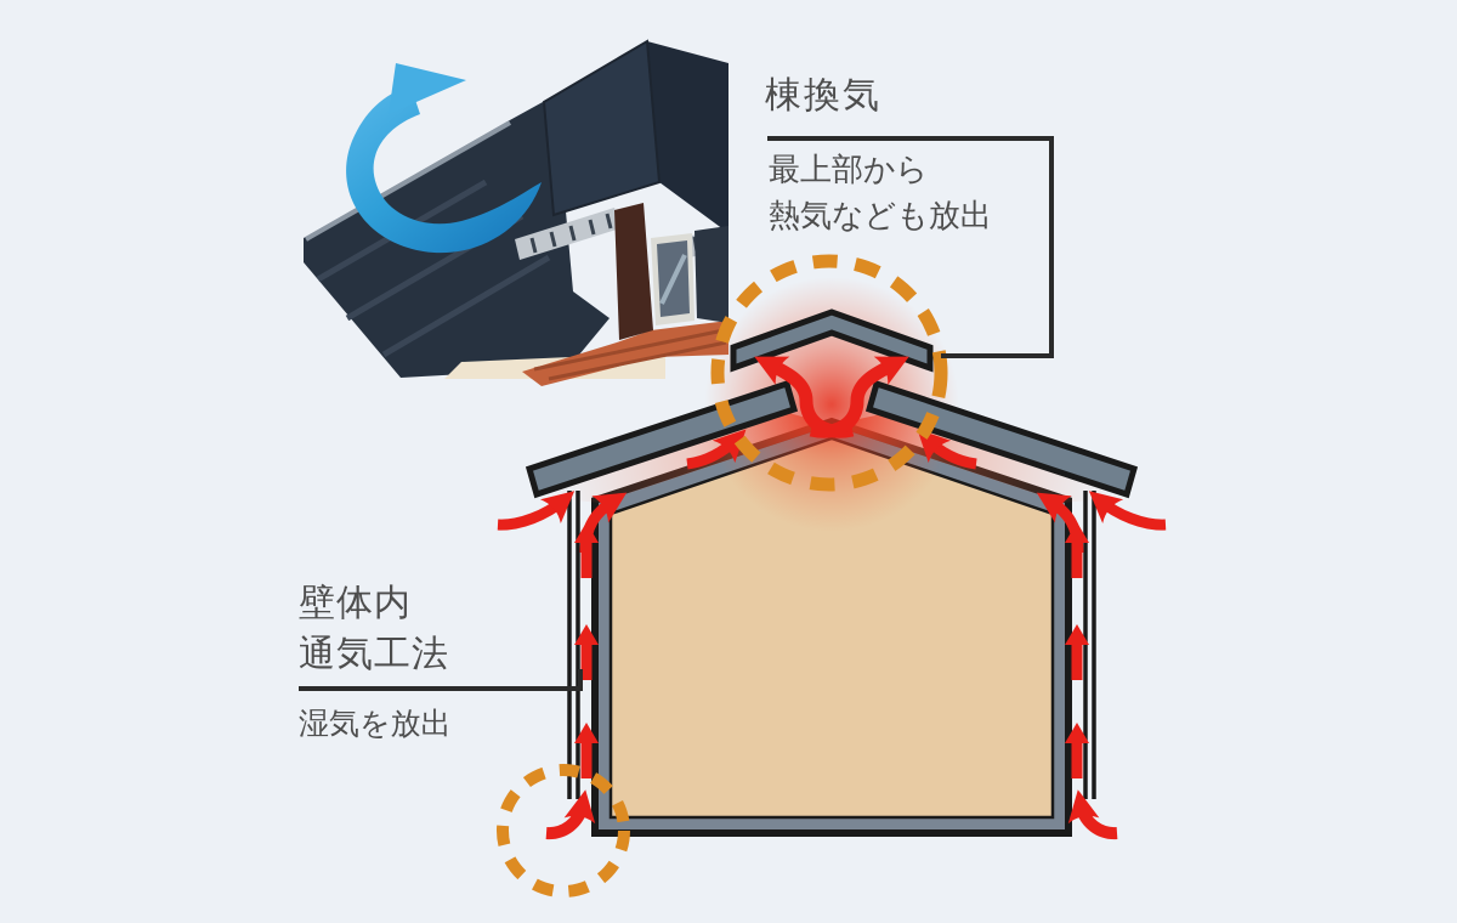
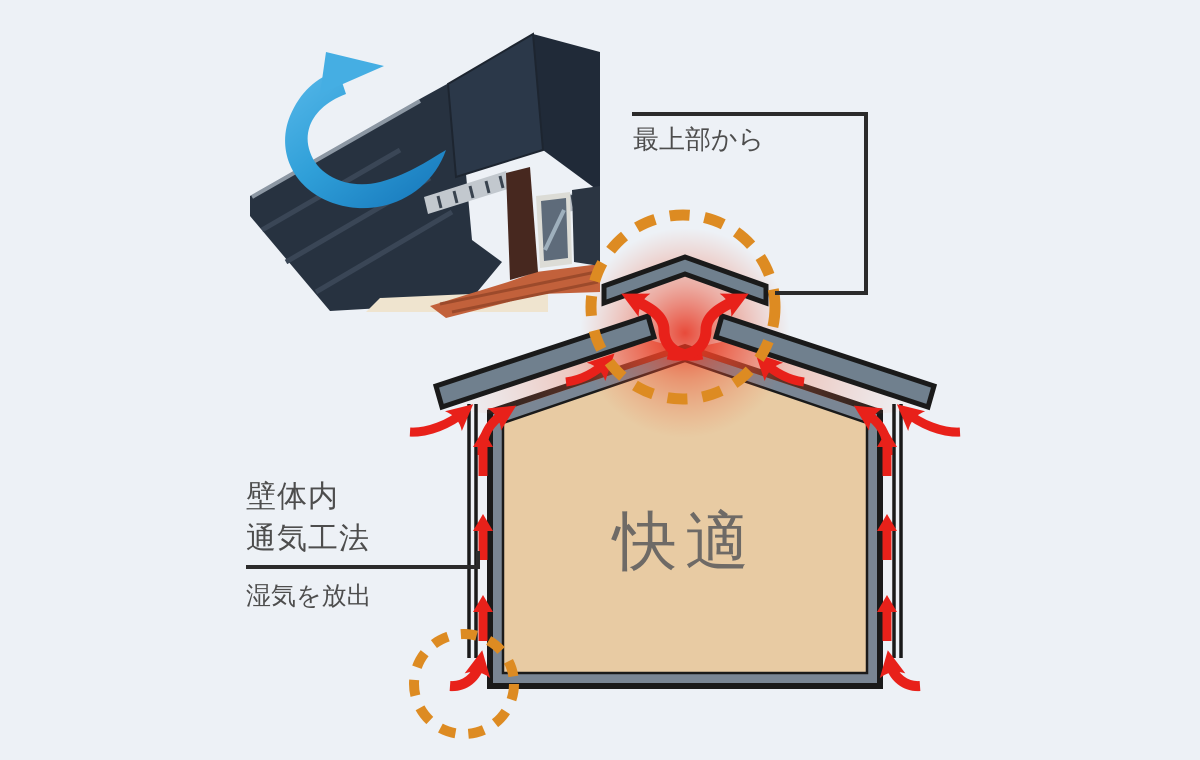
- 棟換気
  最上部から
- 熱気なども放出
  壁体内
  通気工法
  湿気を放出
+ 快適
